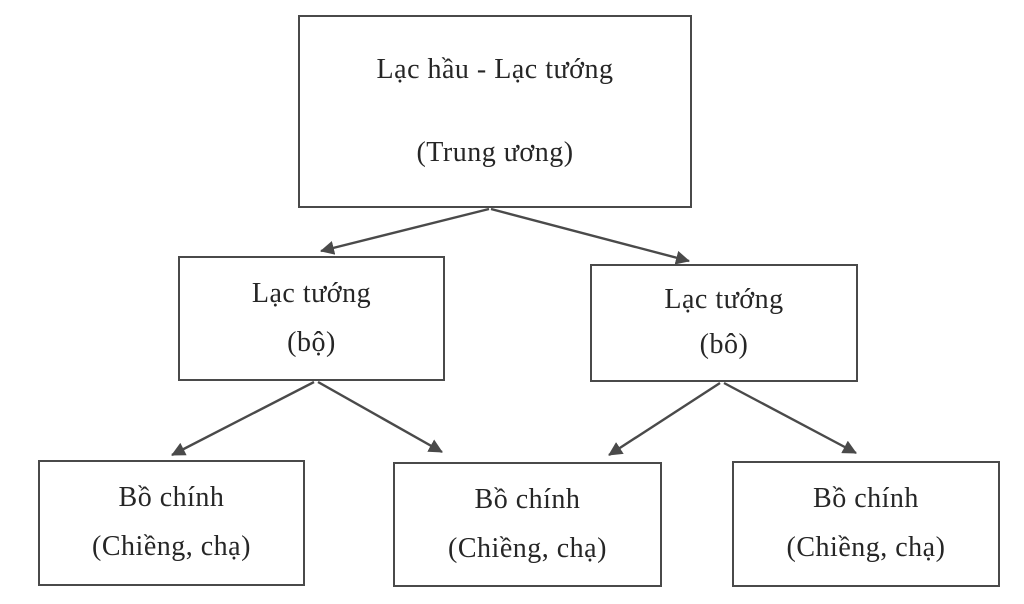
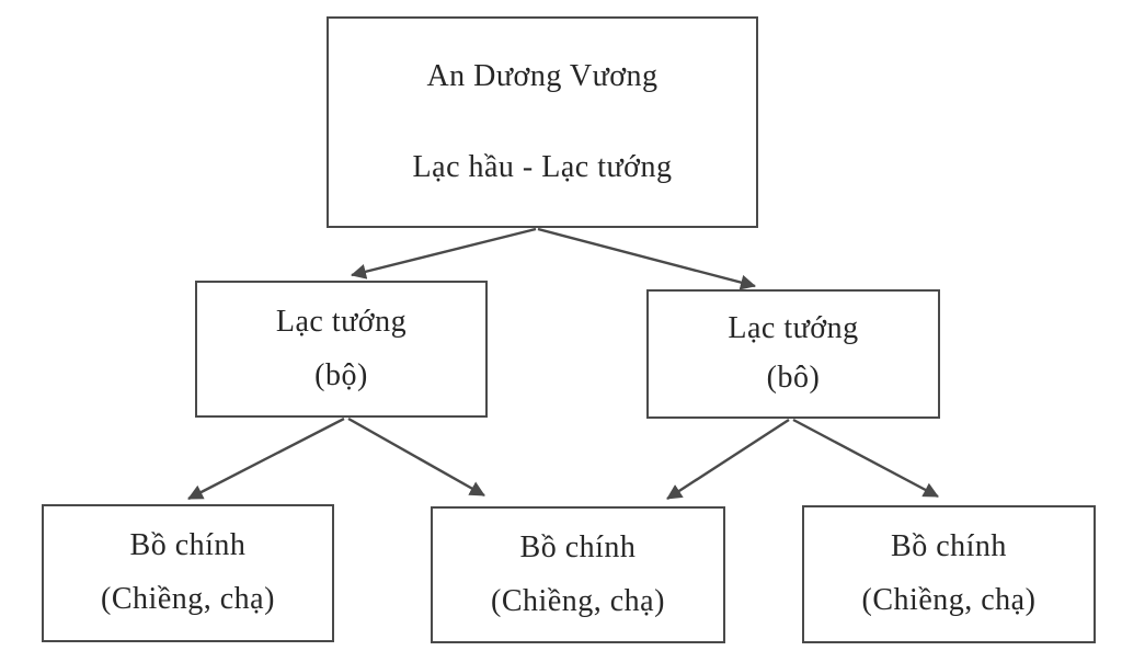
+ An Dương Vương
  Lạc hầu - Lạc tướng
- (Trung ương)
  Lạc tướng
  (bộ)
  Lạc tướng
  (bô)
  Bồ chính
  (Chiềng, chạ)
  Bồ chính
  (Chiềng, chạ)
  Bồ chính
  (Chiềng, chạ)
